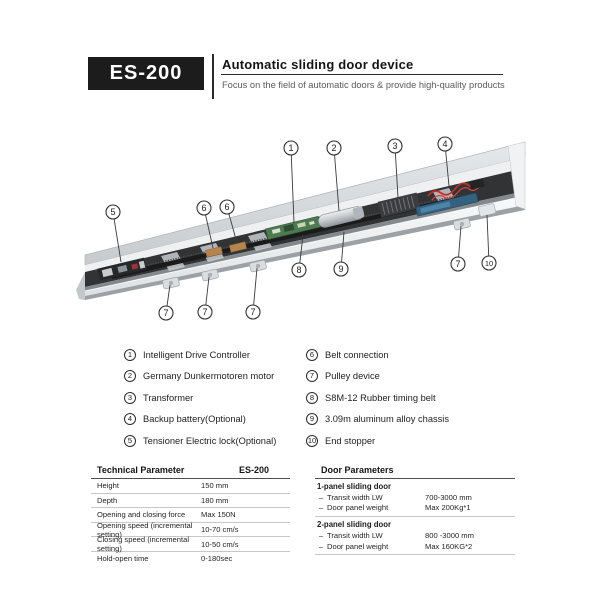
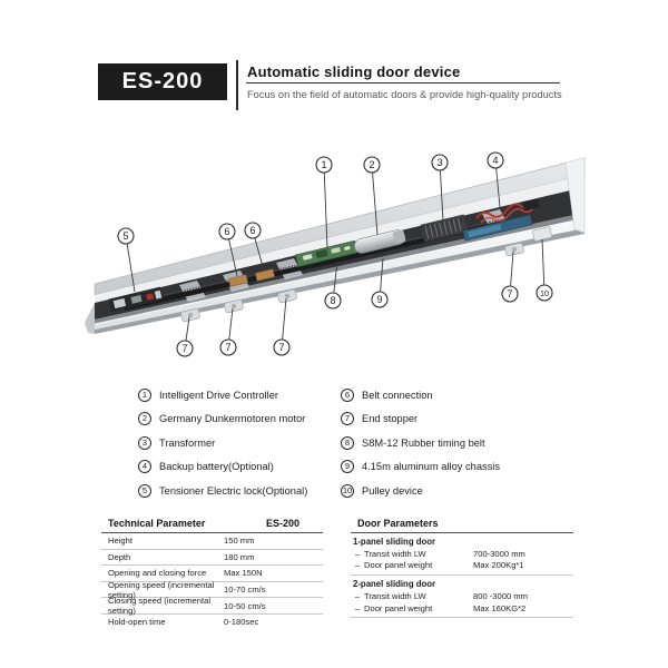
  ES-200
  Automatic sliding door device
  Focus on the field of automatic doors & provide high-quality products
  1
  2
  3
  4
  5
  6
  6
  7
  7
  7
  8
  9
  7
  10
  1
  Intelligent Drive Controller
  2
  Germany Dunkermotoren motor
  3
  Transformer
  4
  Backup battery(Optional)
  5
  Tensioner Electric lock(Optional)
  6
  Belt connection
  7
- Pulley device
+ End stopper
  8
  S8M-12 Rubber timing belt
  9
- 3.09m aluminum alloy chassis
+ 4.15m aluminum alloy chassis
  10
- End stopper
+ Pulley device
  Technical Parameter
  ES-200
  Height
  150 mm
  Depth
  180 mm
  Opening and closing force
  Max 150N
  Opening speed (incremental setting)
  10-70 cm/s
  Closing speed (incremental setting)
  10-50 cm/s
  Hold-open time
  0-180sec
  Door Parameters
  1-panel sliding door
  –
  Transit width LW
  700-3000 mm
  –
  Door panel weight
  Max 200Kg*1
  2-panel sliding door
  –
  Transit width LW
  800 -3000 mm
  –
  Door panel weight
  Max 160KG*2
